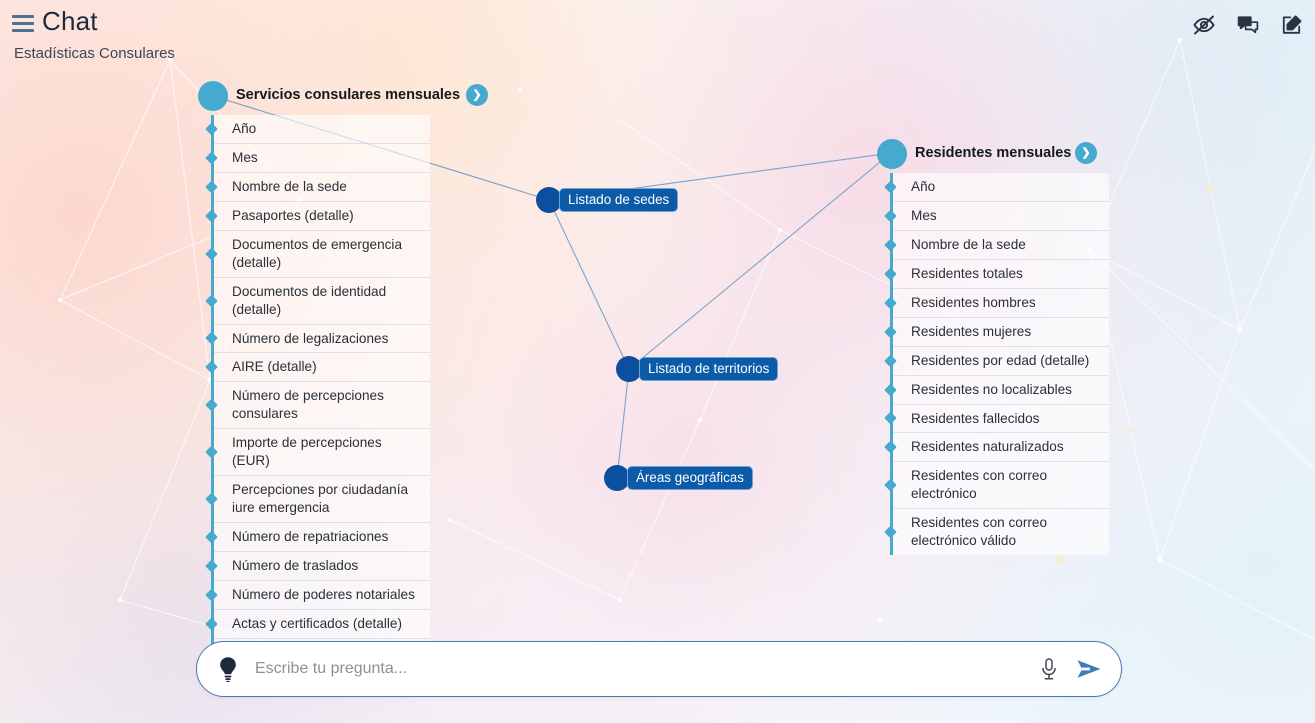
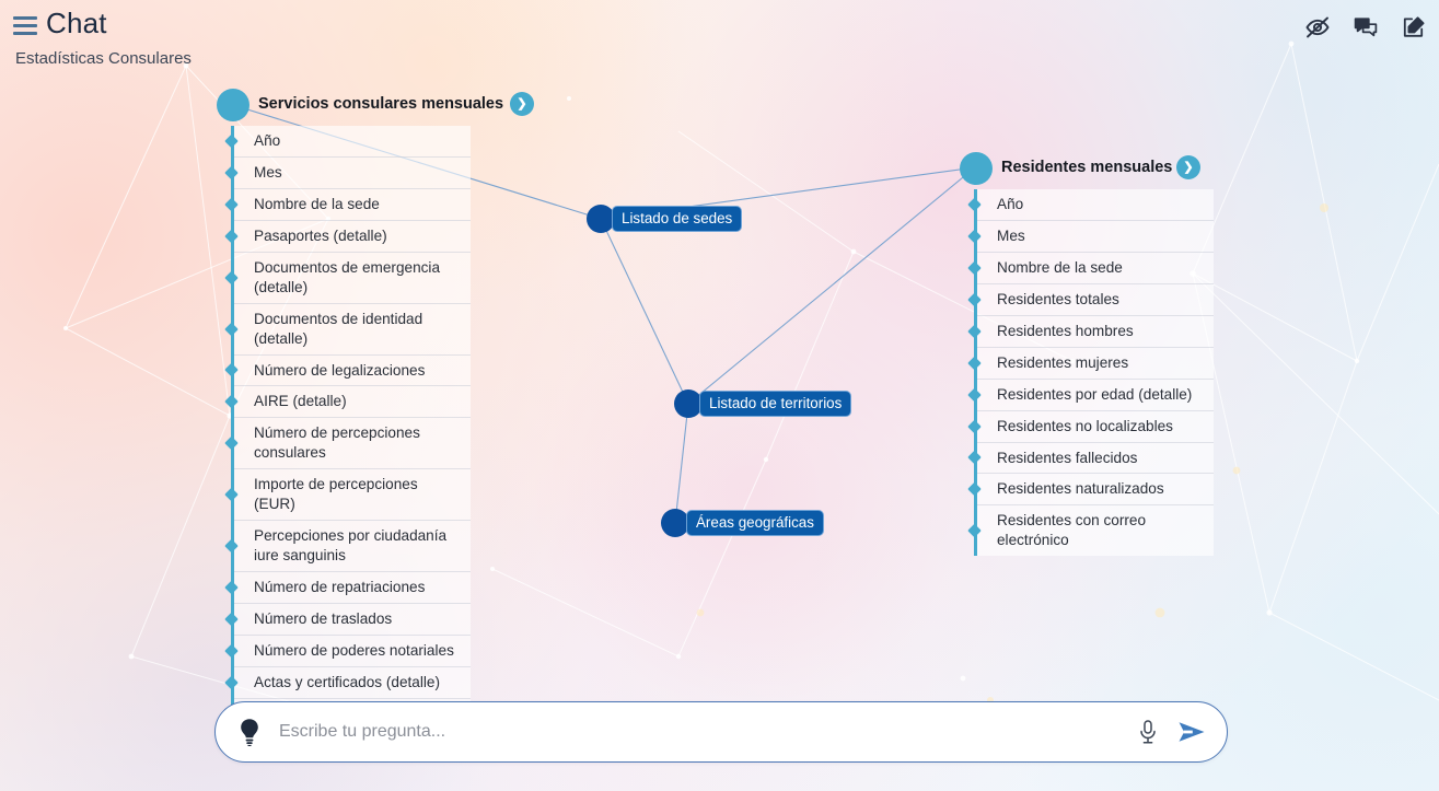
  Chat
  Estadísticas Consulares
  Servicios consulares mensuales
  ❯
  Año
  Mes
  Nombre de la sede
  Pasaportes (detalle)
  Documentos de emergencia (detalle)
  Documentos de identidad (detalle)
  Número de legalizaciones
  AIRE (detalle)
  Número de percepciones consulares
  Importe de percepciones (EUR)
- Percepciones por ciudadanía iure emergencia
+ Percepciones por ciudadanía iure sanguinis
  Número de repatriaciones
  Número de traslados
  Número de poderes notariales
  Actas y certificados (detalle)
  Residentes mensuales
  ❯
  Año
  Mes
  Nombre de la sede
  Residentes totales
  Residentes hombres
  Residentes mujeres
  Residentes por edad (detalle)
  Residentes no localizables
  Residentes fallecidos
  Residentes naturalizados
  Residentes con correo electrónico
- Residentes con correo electrónico válido
  Listado de sedes
  Listado de territorios
  Áreas geográficas
  Escribe tu pregunta...
